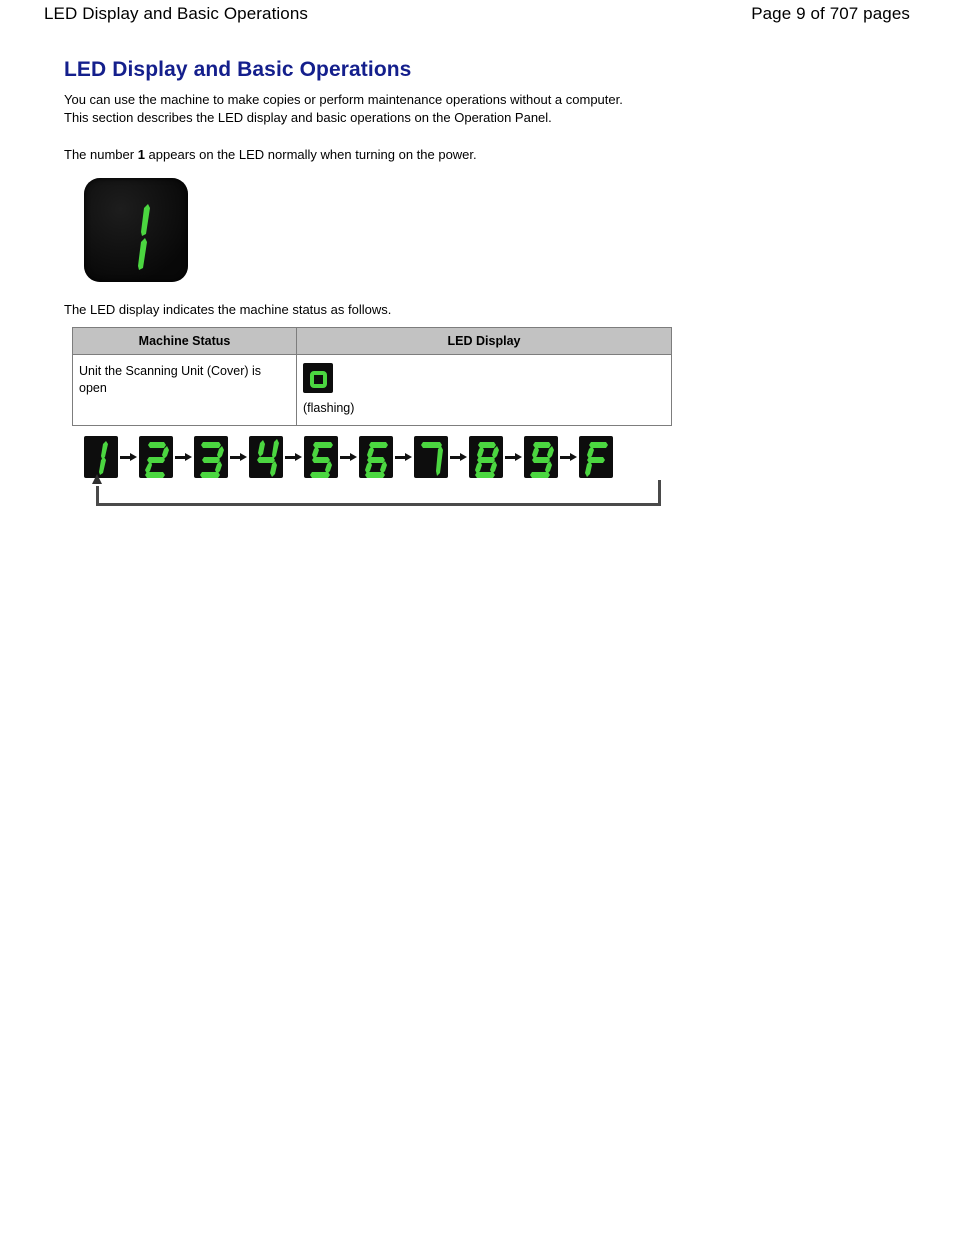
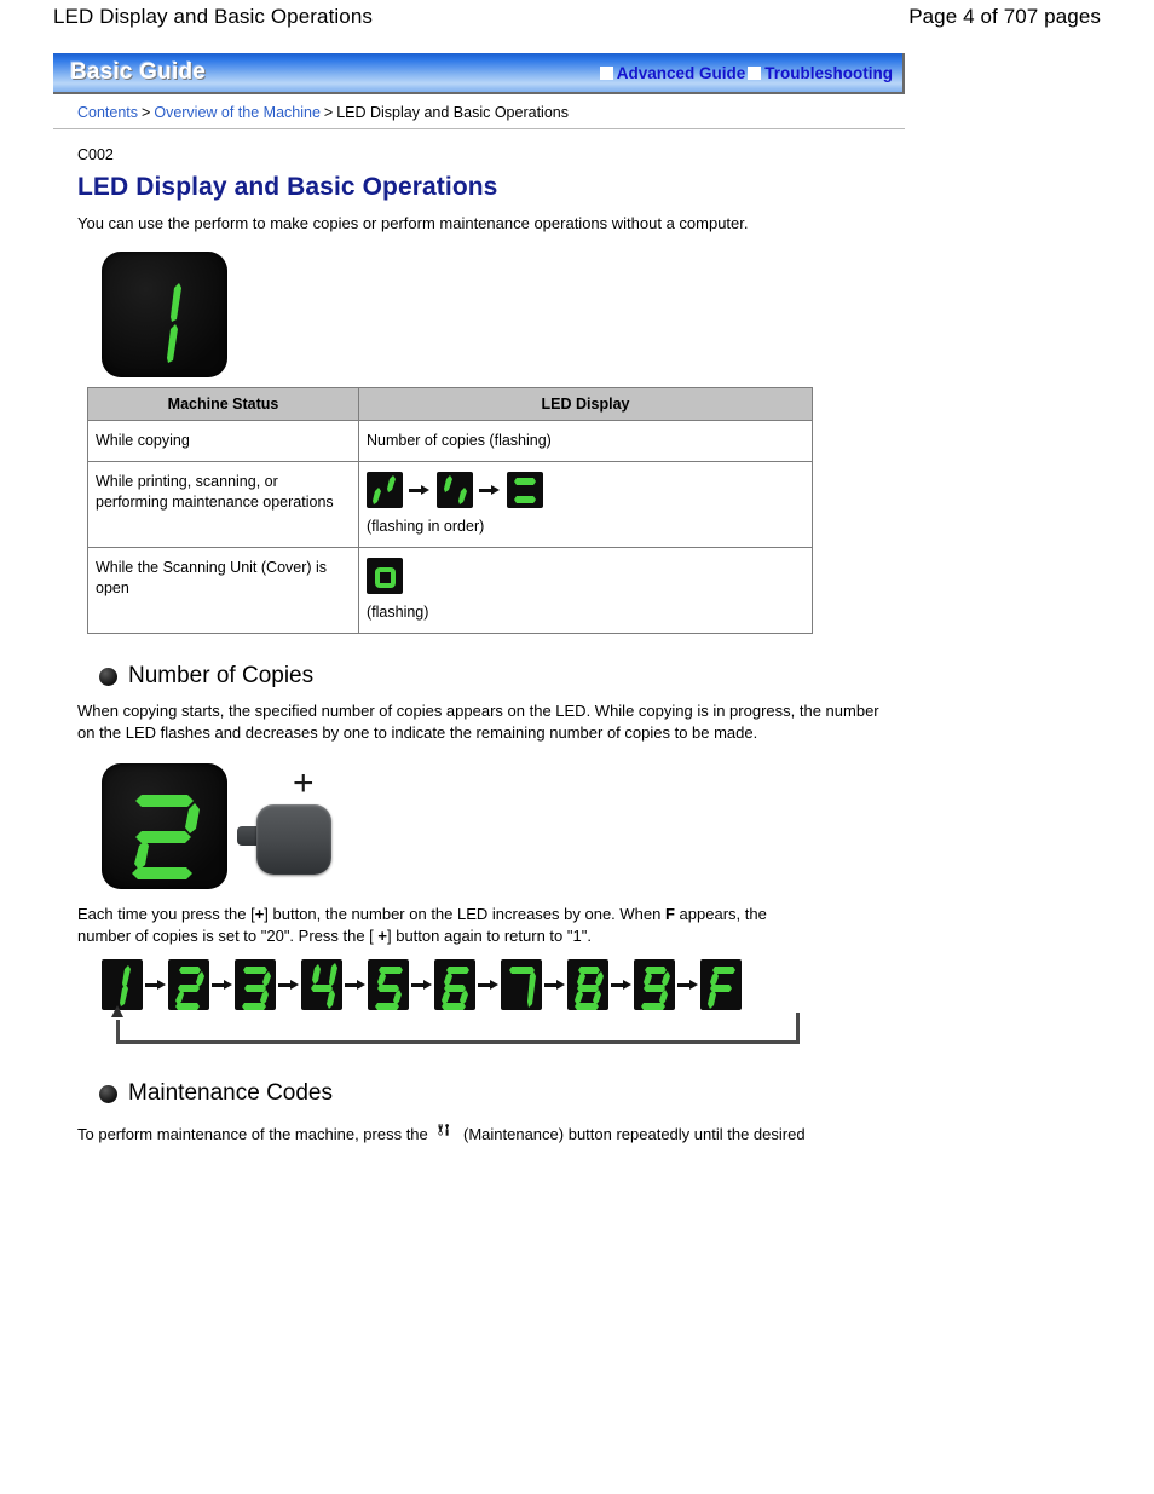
  LED Display and Basic Operations
- Page 9 of 707 pages
+ Page 4 of 707 pages
+ Basic Guide
+ Advanced Guide
+ Troubleshooting
+ Contents > Overview of the Machine > LED Display and Basic Operations
+ C002
  LED Display and Basic Operations
- You can use the machine to make copies or perform maintenance operations without a computer.
+ You can use the perform to make copies or perform maintenance operations without a computer.
- This section describes the LED display and basic operations on the Operation Panel.
- The number 1 appears on the LED normally when turning on the power.
- The LED display indicates the machine status as follows.
  Machine Status	LED Display
+ While copying	Number of copies (flashing)
+ While printing, scanning, or performing maintenance operations	(flashing in order)
- Unit the Scanning Unit (Cover) is open	(flashing)
+ While the Scanning Unit (Cover) is open	(flashing)
+ Number of Copies
+ When copying starts, the specified number of copies appears on the LED. While copying is in progress, the number on the LED flashes and decreases by one to indicate the remaining number of copies to be made.
+ +
+ Each time you press the [+] button, the number on the LED increases by one. When F appears, the
+ number of copies is set to "20". Press the [ +] button again to return to "1".
+ Maintenance Codes
+ To perform maintenance of the machine, press the (Maintenance) button repeatedly until the desired
